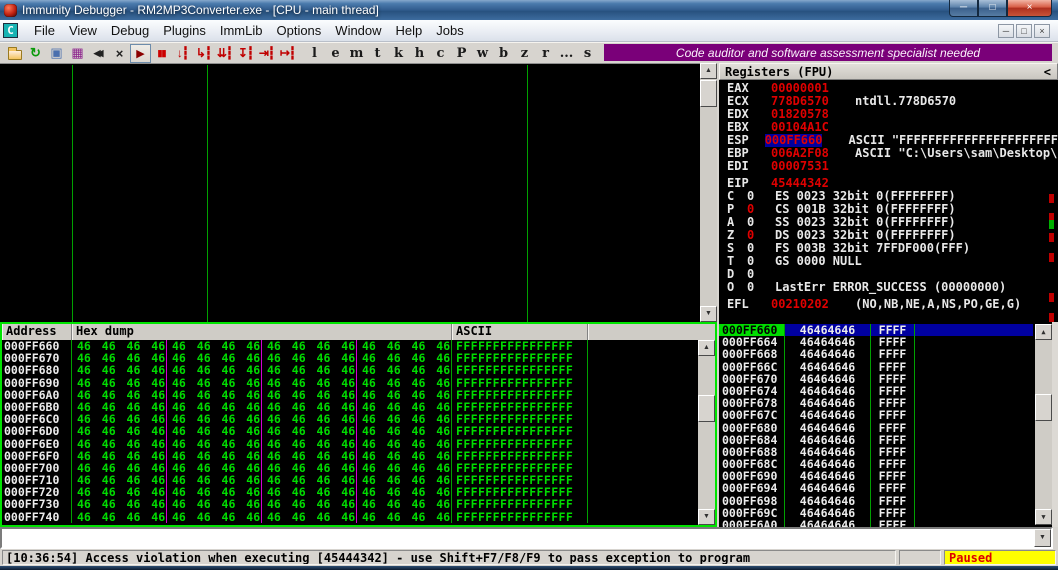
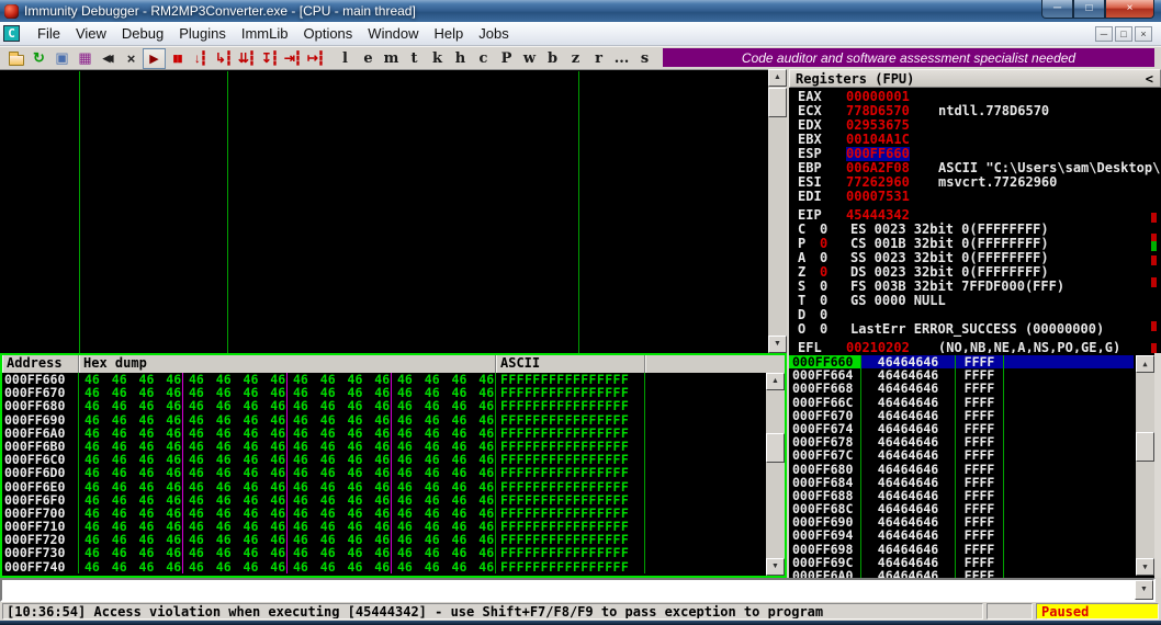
  Immunity Debugger - RM2MP3Converter.exe - [CPU - main thread]
  ─
  □
  ×
  C
  File
  View
  Debug
  Plugins
  ImmLib
  Options
  Window
  Help
  Jobs
  ─
  □
  ×
  ↻
  ▣
  ▦
  ◀◀
  ×
  ▶
  ▮▮
  ↓┇
  ↳┇
  ⇊┇
  ↧┇
  ⇥┇
  ↦┇
  l
  e
  m
  t
  k
  h
  c
  P
  w
  b
  z
  r
  ...
  s
  Code auditor and software assessment specialist needed
  Registers (FPU)
  <
  EAX
  00000001
  ECX
  778D6570
  ntdll.778D6570
  EDX
- 01820578
+ 02953675
  EBX
  00104A1C
  ESP
  000FF660
- ASCII "FFFFFFFFFFFFFFFFFFFFFF
  EBP
  006A2F08
  ASCII "C:\Users\sam\Desktop\
+ ESI
+ 77262960
+ msvcrt.77262960
  EDI
  00007531
  EIP
  45444342
  C
  0
  ES 0023 32bit 0(FFFFFFFF)
  P
  0
  CS 001B 32bit 0(FFFFFFFF)
  A
  0
  SS 0023 32bit 0(FFFFFFFF)
  Z
  0
  DS 0023 32bit 0(FFFFFFFF)
  S
  0
  FS 003B 32bit 7FFDF000(FFF)
  T
  0
  GS 0000 NULL
  D
  0
  O
  0
  LastErr ERROR_SUCCESS (00000000)
  EFL
  00210202
  (NO,NB,NE,A,NS,PO,GE,G)
  Address
  Hex dump
  ASCII
  000FF660
  46 46 46 46
  46 46 46 46
  46 46 46 46
  46 46 46 46
  FFFFFFFFFFFFFFFF
  000FF670
  46 46 46 46
  46 46 46 46
  46 46 46 46
  46 46 46 46
  FFFFFFFFFFFFFFFF
  000FF680
  46 46 46 46
  46 46 46 46
  46 46 46 46
  46 46 46 46
  FFFFFFFFFFFFFFFF
  000FF690
  46 46 46 46
  46 46 46 46
  46 46 46 46
  46 46 46 46
  FFFFFFFFFFFFFFFF
  000FF6A0
  46 46 46 46
  46 46 46 46
  46 46 46 46
  46 46 46 46
  FFFFFFFFFFFFFFFF
  000FF6B0
  46 46 46 46
  46 46 46 46
  46 46 46 46
  46 46 46 46
  FFFFFFFFFFFFFFFF
  000FF6C0
  46 46 46 46
  46 46 46 46
  46 46 46 46
  46 46 46 46
  FFFFFFFFFFFFFFFF
  000FF6D0
  46 46 46 46
  46 46 46 46
  46 46 46 46
  46 46 46 46
  FFFFFFFFFFFFFFFF
  000FF6E0
  46 46 46 46
  46 46 46 46
  46 46 46 46
  46 46 46 46
  FFFFFFFFFFFFFFFF
  000FF6F0
  46 46 46 46
  46 46 46 46
  46 46 46 46
  46 46 46 46
  FFFFFFFFFFFFFFFF
  000FF700
  46 46 46 46
  46 46 46 46
  46 46 46 46
  46 46 46 46
  FFFFFFFFFFFFFFFF
  000FF710
  46 46 46 46
  46 46 46 46
  46 46 46 46
  46 46 46 46
  FFFFFFFFFFFFFFFF
  000FF720
  46 46 46 46
  46 46 46 46
  46 46 46 46
  46 46 46 46
  FFFFFFFFFFFFFFFF
  000FF730
  46 46 46 46
  46 46 46 46
  46 46 46 46
  46 46 46 46
  FFFFFFFFFFFFFFFF
  000FF740
  46 46 46 46
  46 46 46 46
  46 46 46 46
  46 46 46 46
  FFFFFFFFFFFFFFFF
  000FF660
  46464646
  FFFF
  000FF664
  46464646
  FFFF
  000FF668
  46464646
  FFFF
  000FF66C
  46464646
  FFFF
  000FF670
  46464646
  FFFF
  000FF674
  46464646
  FFFF
  000FF678
  46464646
  FFFF
  000FF67C
  46464646
  FFFF
  000FF680
  46464646
  FFFF
  000FF684
  46464646
  FFFF
  000FF688
  46464646
  FFFF
  000FF68C
  46464646
  FFFF
  000FF690
  46464646
  FFFF
  000FF694
  46464646
  FFFF
  000FF698
  46464646
  FFFF
  000FF69C
  46464646
  FFFF
  000FF6A0
  46464646
  FFFF
  ▲
  ▼
  [10:36:54] Access violation when executing [45444342] - use Shift+F7/F8/F9 to pass exception to program
  Paused
